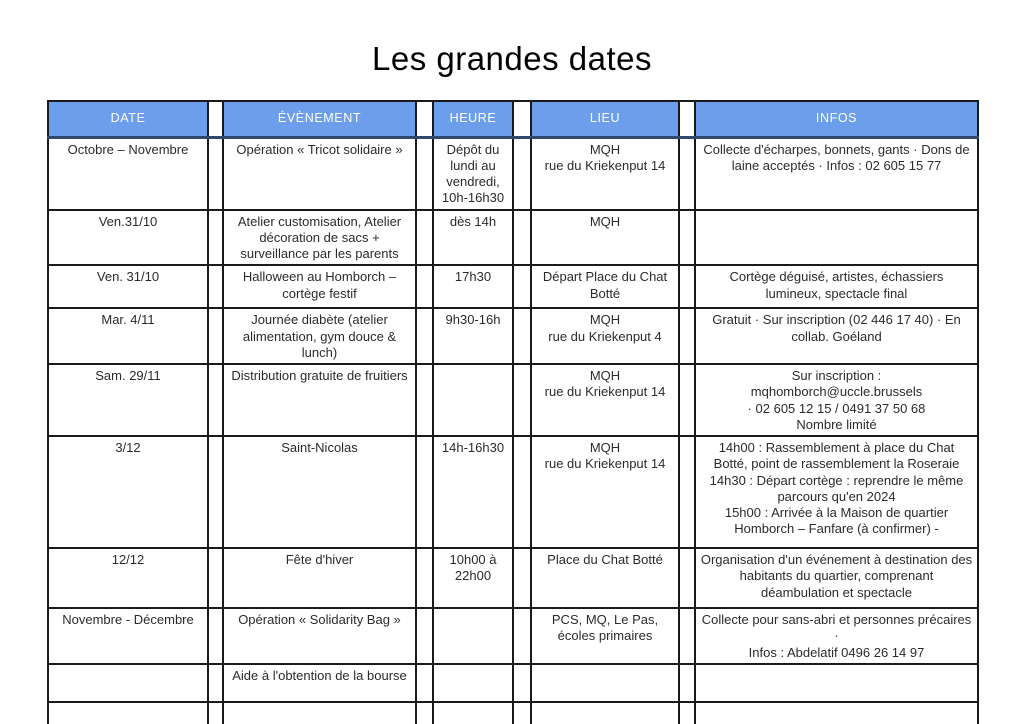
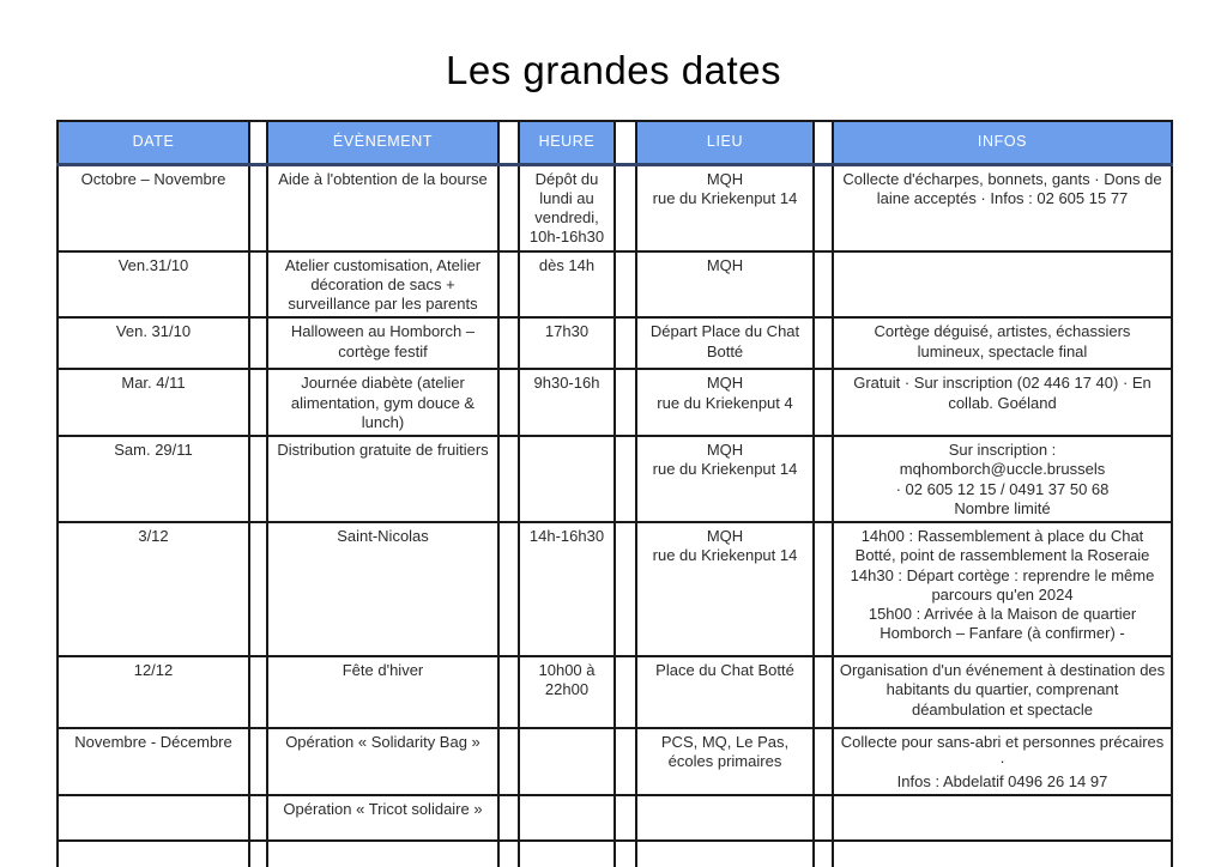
  Les grandes dates
  DATE		ÉVÈNEMENT		HEURE		LIEU		INFOS
- Octobre – Novembre		Opération « Tricot solidaire »		Dépôt du lundi au vendredi, 10h-16h30		MQH rue du Kriekenput 14		Collecte d'écharpes, bonnets, gants · Dons de laine acceptés · Infos : 02 605 15 77
+ Octobre – Novembre		Aide à l'obtention de la bourse		Dépôt du lundi au vendredi, 10h-16h30		MQH rue du Kriekenput 14		Collecte d'écharpes, bonnets, gants · Dons de laine acceptés · Infos : 02 605 15 77
  Ven.31/10		Atelier customisation, Atelier décoration de sacs + surveillance par les parents		dès 14h		MQH
  Ven. 31/10		Halloween au Homborch – cortège festif		17h30		Départ Place du Chat Botté		Cortège déguisé, artistes, échassiers lumineux, spectacle final
  Mar. 4/11		Journée diabète (atelier alimentation, gym douce & lunch)		9h30-16h		MQH rue du Kriekenput 4		Gratuit · Sur inscription (02 446 17 40) · En collab. Goéland
  Sam. 29/11		Distribution gratuite de fruitiers				MQH rue du Kriekenput 14		Sur inscription : mqhomborch@uccle.brussels · 02 605 12 15 / 0491 37 50 68 Nombre limité
  3/12		Saint-Nicolas		14h-16h30		MQH rue du Kriekenput 14		14h00 : Rassemblement à place du Chat Botté, point de rassemblement la Roseraie 14h30 : Départ cortège : reprendre le même parcours qu'en 2024 15h00 : Arrivée à la Maison de quartier Homborch – Fanfare (à confirmer) -
  12/12		Fête d'hiver		10h00 à 22h00		Place du Chat Botté		Organisation d'un événement à destination des habitants du quartier, comprenant déambulation et spectacle
  Novembre - Décembre		Opération « Solidarity Bag »				PCS, MQ, Le Pas, écoles primaires		Collecte pour sans-abri et personnes précaires · Infos : Abdelatif 0496 26 14 97
- 		Aide à l'obtention de la bourse
+ 		Opération « Tricot solidaire »
